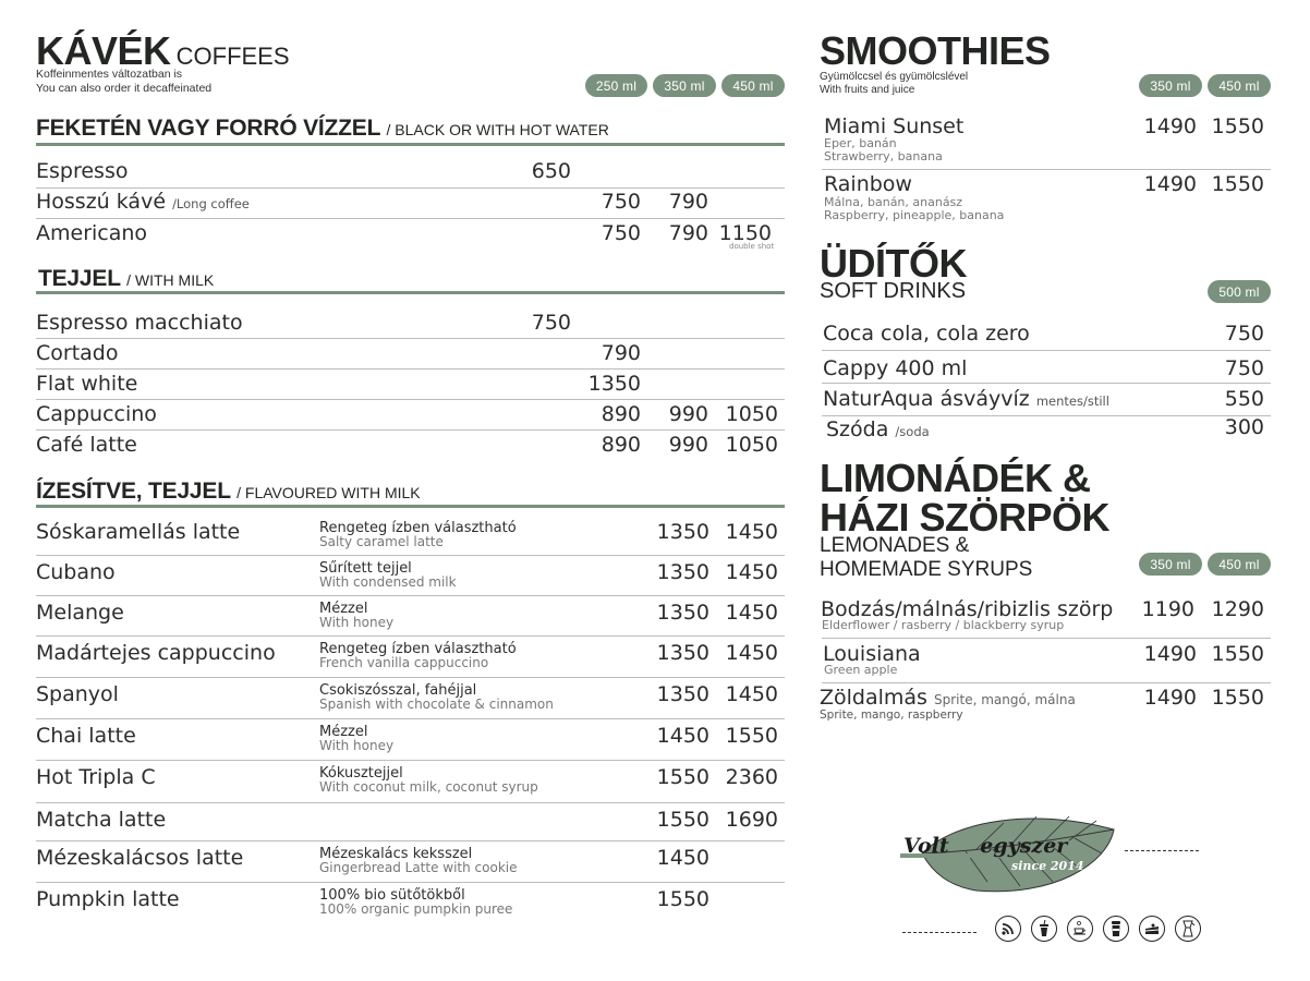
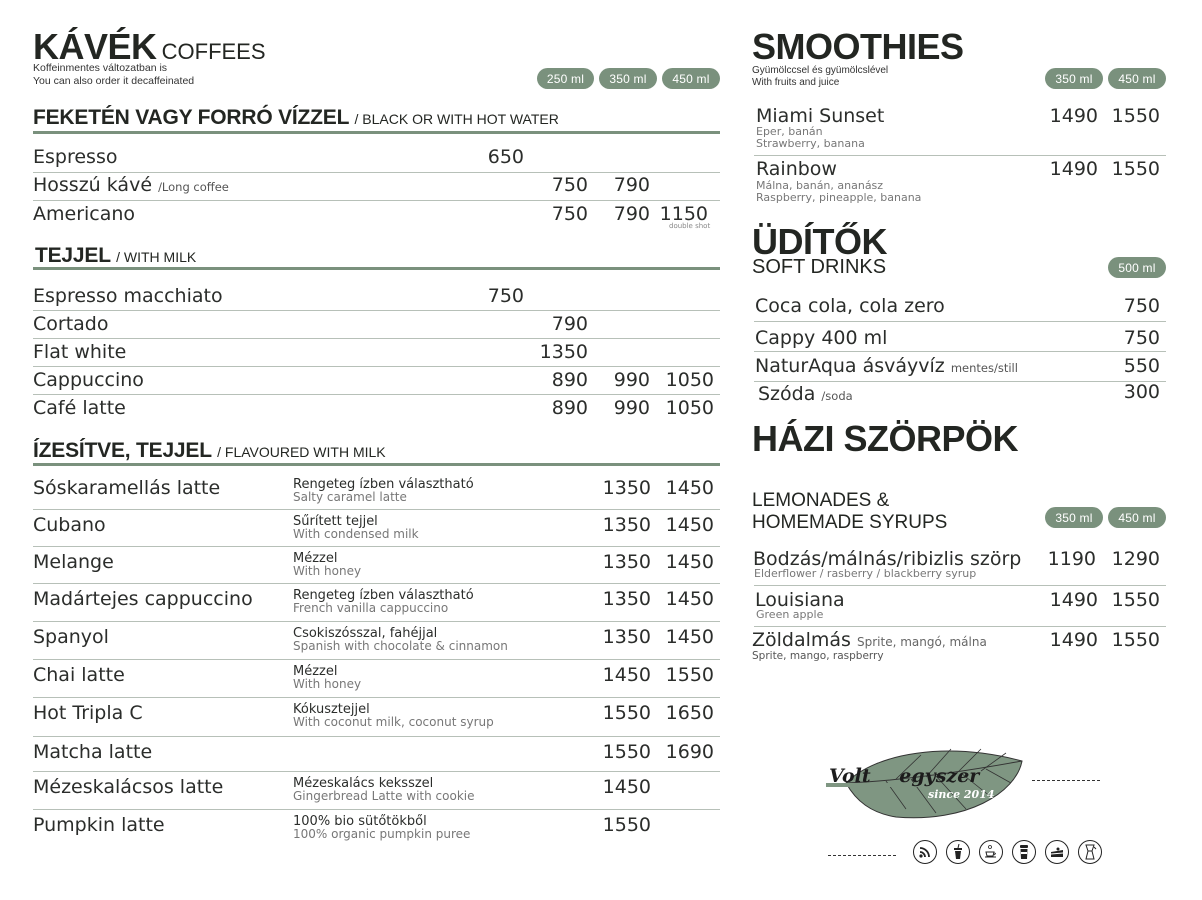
  KÁVÉK COFFEES
  Koffeinmentes változatban is
  You can also order it decaffeinated
  250 ml
  350 ml
  450 ml
  FEKETÉN VAGY FORRÓ VÍZZEL / BLACK OR WITH HOT WATER
  Espresso
  650
  Hosszú kávé /Long coffee
  750
  790
  Americano
  750
  790
  1150
  double shot
  TEJJEL / WITH MILK
  Espresso macchiato
  750
  Cortado
  790
  Flat white
  1350
  Cappuccino
  890
  990
  1050
  Café latte
  890
  990
  1050
  ÍZESÍTVE, TEJJEL / FLAVOURED WITH MILK
  Sóskaramellás latte
  Rengeteg ízben választható
  Salty caramel latte
  1350
  1450
  Cubano
  Sűrített tejjel
  With condensed milk
  1350
  1450
  Melange
  Mézzel
  With honey
  1350
  1450
  Madártejes cappuccino
  Rengeteg ízben választható
  French vanilla cappuccino
  1350
  1450
  Spanyol
  Csokiszósszal, fahéjjal
  Spanish with chocolate & cinnamon
  1350
  1450
  Chai latte
  Mézzel
  With honey
  1450
  1550
  Hot Tripla C
  Kókusztejjel
  With coconut milk, coconut syrup
  1550
- 2360
+ 1650
  Matcha latte
  1550
  1690
  Mézeskalácsos latte
  Mézeskalács keksszel
  Gingerbread Latte with cookie
  1450
  Pumpkin latte
  100% bio sütőtökből
  100% organic pumpkin puree
  1550
  SMOOTHIES
  Gyümölccsel és gyümölcslével
  With fruits and juice
  350 ml
  450 ml
  Miami Sunset
  Eper, banán
  Strawberry, banana
  1490
  1550
  Rainbow
  Málna, banán, ananász
  Raspberry, pineapple, banana
  1490
  1550
  ÜDÍTŐK
  SOFT DRINKS
  500 ml
  Coca cola, cola zero
  750
  Cappy 400 ml
  750
  NaturAqua ásváyvíz mentes/still
  550
  Szóda /soda
  300
- LIMONÁDÉK &
  HÁZI SZÖRPÖK
  LEMONADES &
  HOMEMADE SYRUPS
  350 ml
  450 ml
  Bodzás/málnás/ribizlis szörp
  Elderflower / rasberry / blackberry syrup
  1190
  1290
  Louisiana
  Green apple
  1490
  1550
  Zöldalmás Sprite, mangó, málna
  Sprite, mango, raspberry
  1490
  1550
  Volt egyszer
  since 2014
